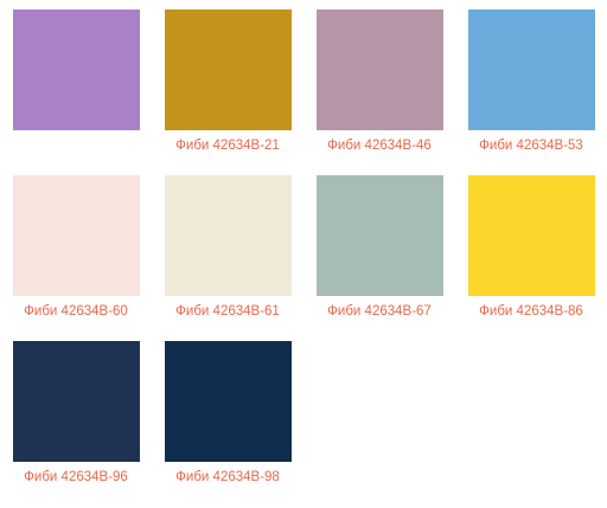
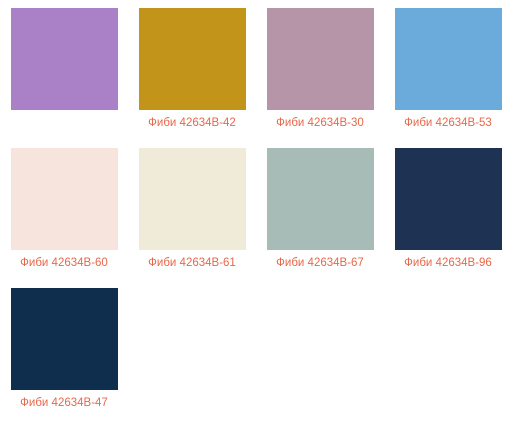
- Фиби 42634В-21
+ Фиби 42634В-42
- Фиби 42634В-46
+ Фиби 42634В-30
  Фиби 42634В-53
  Фиби 42634В-60
  Фиби 42634В-61
  Фиби 42634В-67
- Фиби 42634В-86
  Фиби 42634В-96
- Фиби 42634В-98
+ Фиби 42634В-47
